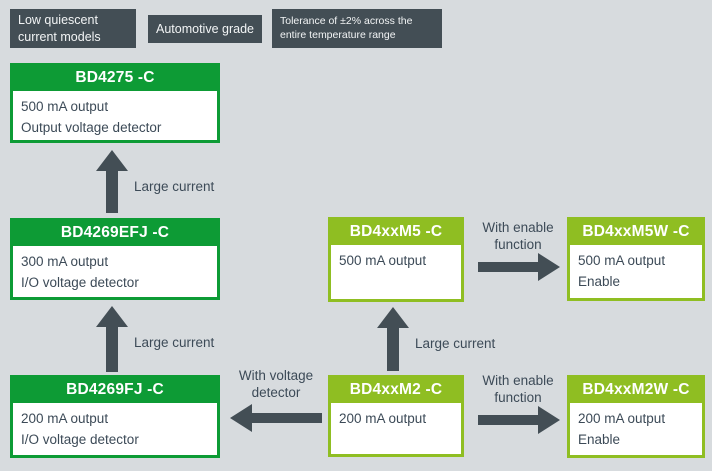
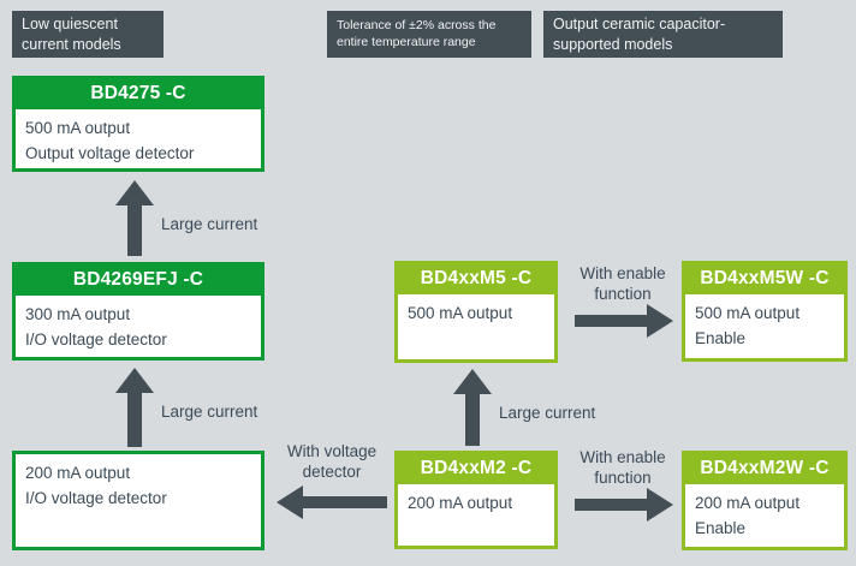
  Low quiescent
  current models
- Automotive grade
  Tolerance of ±2% across the
  entire temperature range
+ Output ceramic capacitor-
+ supported models
  BD4275 -C
  500 mA output
  Output voltage detector
  BD4269EFJ -C
  300 mA output
  I/O voltage detector
- BD4269FJ -C
  200 mA output
  I/O voltage detector
  BD4xxM5 -C
  500 mA output
  BD4xxM2 -C
  200 mA output
  BD4xxM5W -C
  500 mA output
  Enable
  BD4xxM2W -C
  200 mA output
  Enable
  Large current
  Large current
  Large current
  With enable
  function
  With enable
  function
  With voltage
  detector
